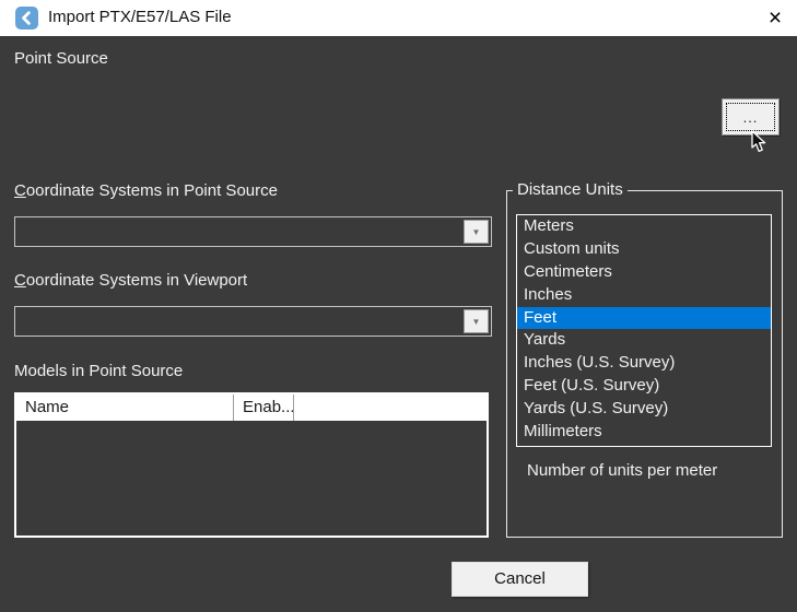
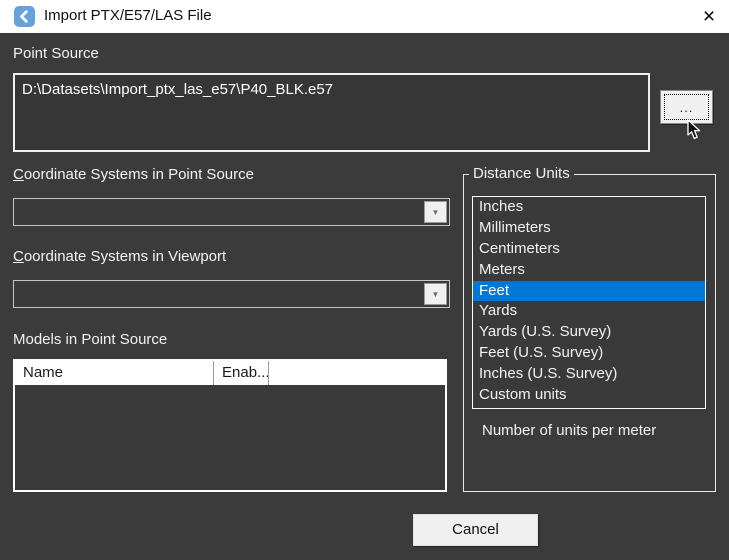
  Import PTX/E57/LAS File
  ×
  Point Source
+ D:\Datasets\Import_ptx_las_e57\P40_BLK.e57
  ...
  Coordinate Systems in Point Source
  ▼
  Coordinate Systems in Viewport
  ▼
  Models in Point Source
  Name
  Enab...
  Distance Units
- Meters
+ Inches
- Custom units
+ Millimeters
  Centimeters
- Inches
+ Meters
  Feet
  Yards
- Inches (U.S. Survey)
+ Yards (U.S. Survey)
  Feet (U.S. Survey)
- Yards (U.S. Survey)
+ Inches (U.S. Survey)
- Millimeters
+ Custom units
  Number of units per meter
  Cancel
